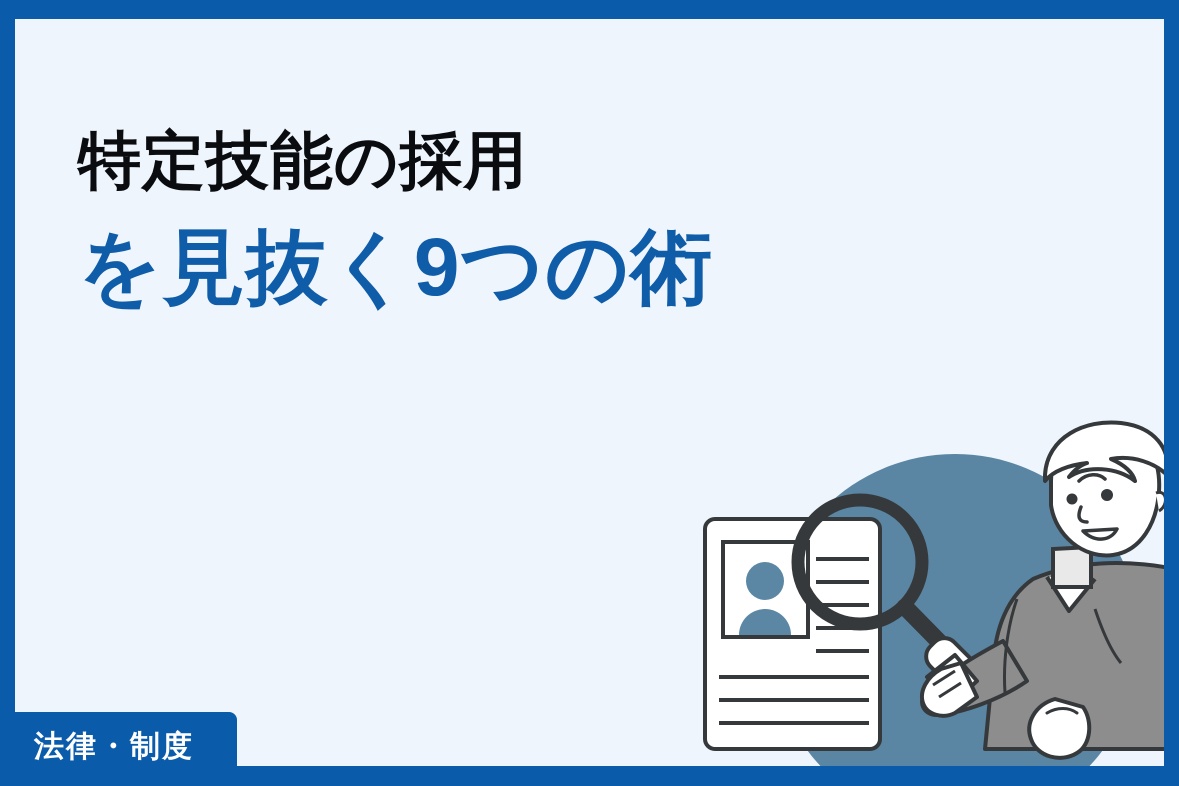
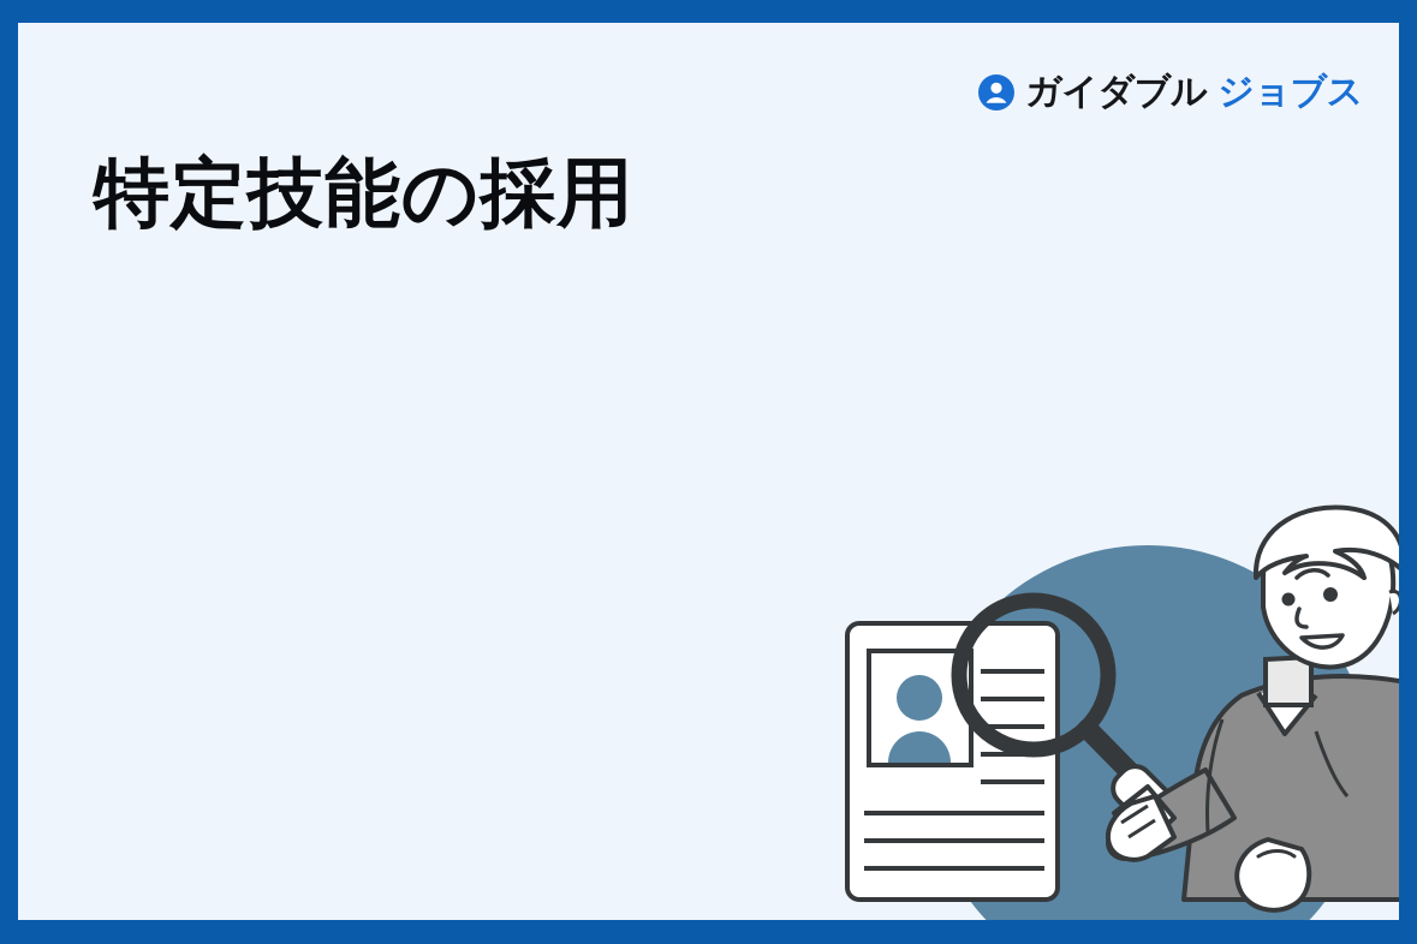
+ ガイダブル
+ ジョブス
  特定技能の採用
- を見抜く9つの術
- 法律・制度
